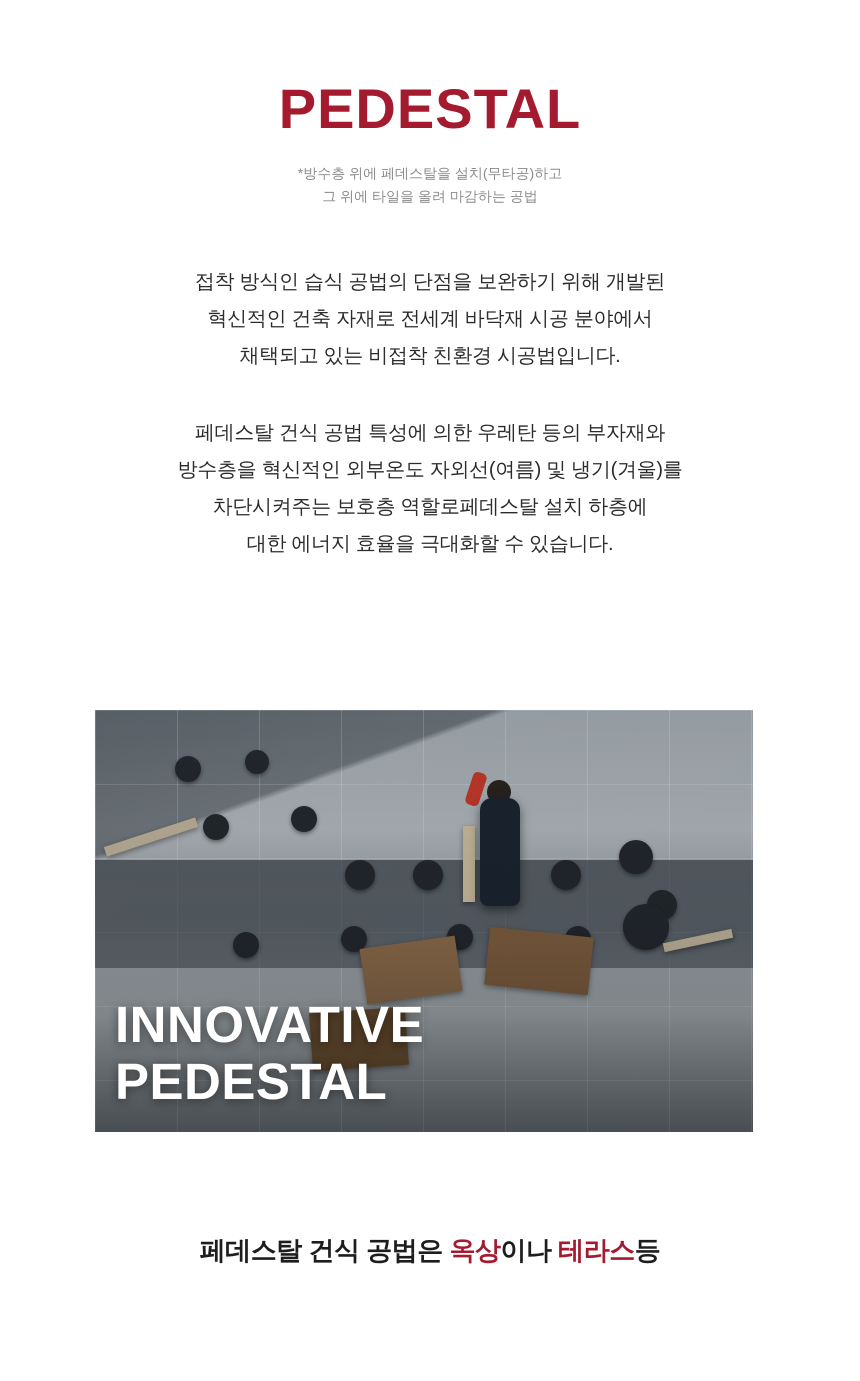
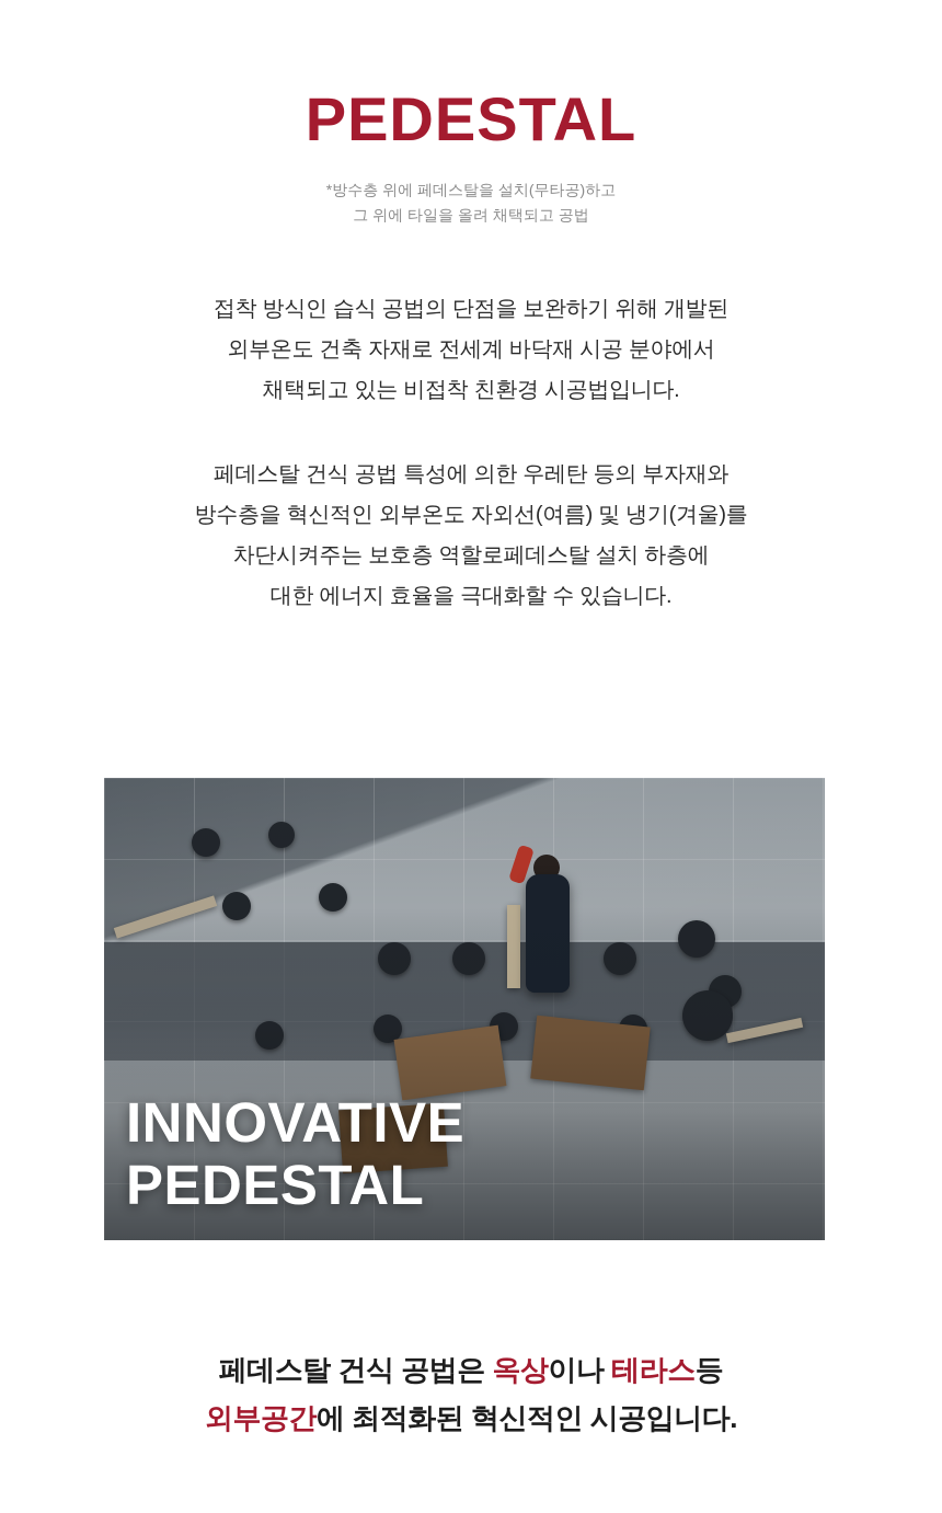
  PEDESTAL
  *방수층 위에 페데스탈을 설치(무타공)하고
- 그 위에 타일을 올려 마감하는 공법
+ 그 위에 타일을 올려 채택되고 공법
  접착 방식인 습식 공법의 단점을 보완하기 위해 개발된
- 혁신적인 건축 자재로 전세계 바닥재 시공 분야에서
+ 외부온도 건축 자재로 전세계 바닥재 시공 분야에서
  채택되고 있는 비접착 친환경 시공법입니다.
  페데스탈 건식 공법 특성에 의한 우레탄 등의 부자재와
  방수층을 혁신적인 외부온도 자외선(여름) 및 냉기(겨울)를
  차단시켜주는 보호층 역할로페데스탈 설치 하층에
  대한 에너지 효율을 극대화할 수 있습니다.
  INNOVATIVE
  PEDESTAL
  페데스탈 건식 공법은 옥상이나 테라스등
+ 외부공간에 최적화된 혁신적인 시공입니다.
